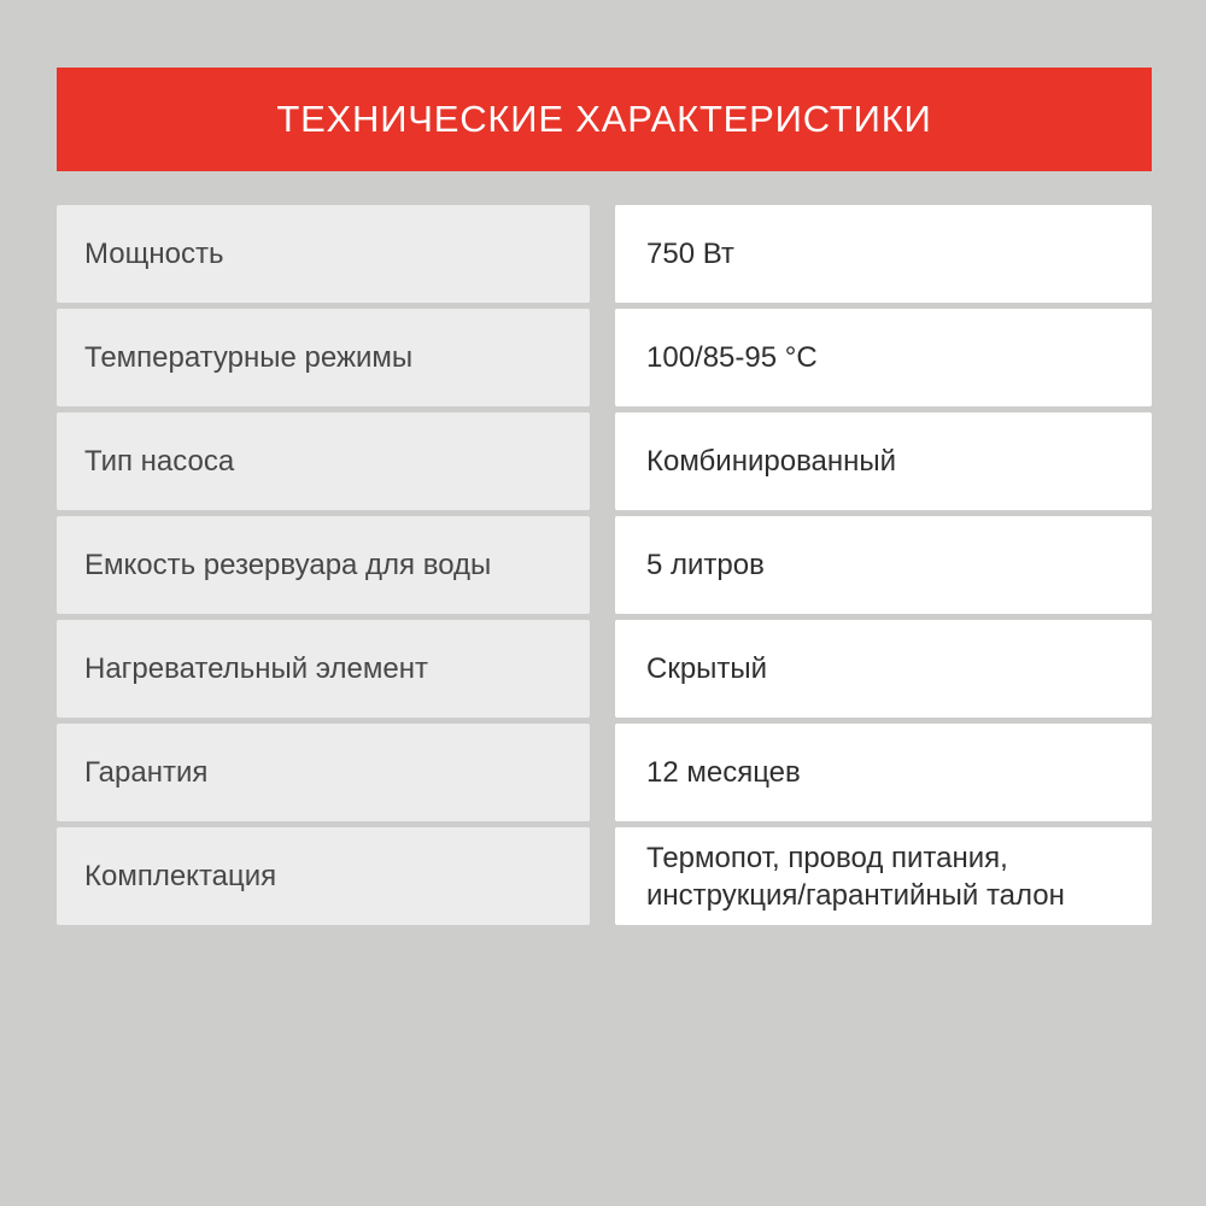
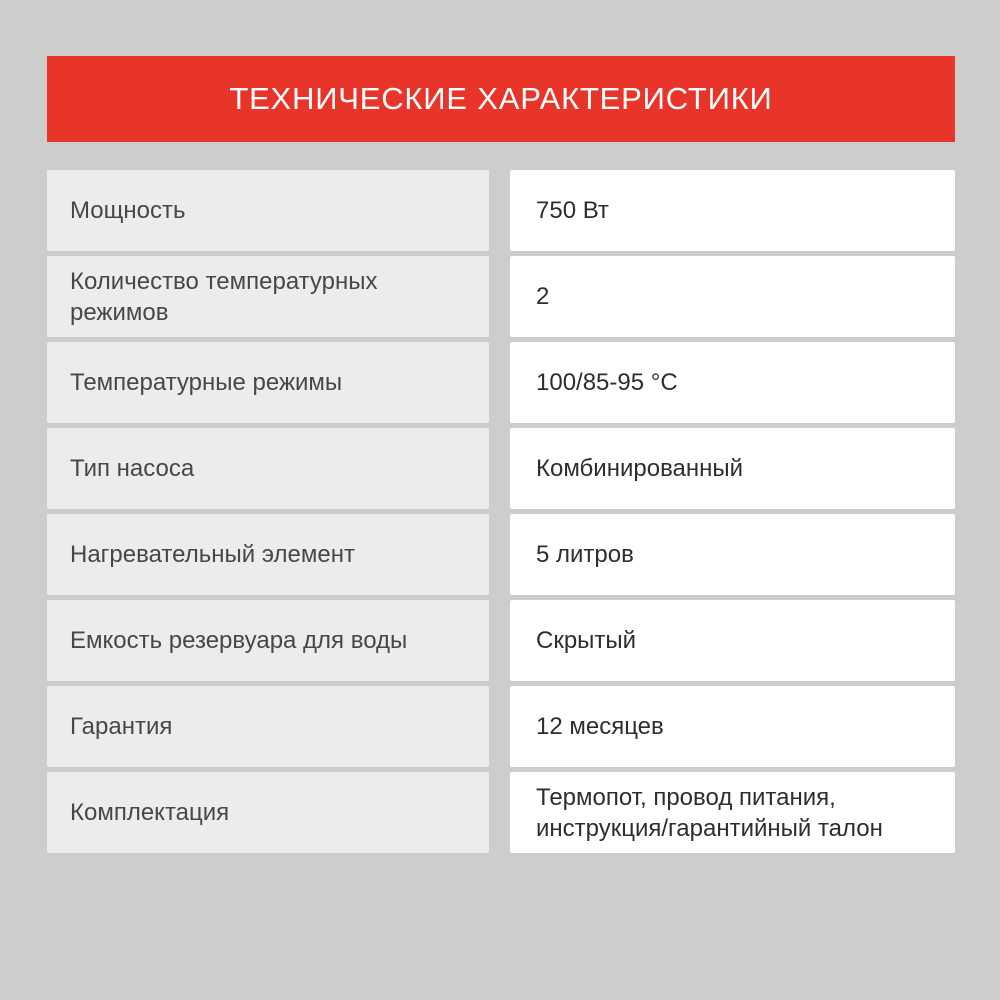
  ТЕХНИЧЕСКИЕ ХАРАКТЕРИСТИКИ
  Мощность
  750 Вт
+ Количество температурных режимов
+ 2
  Температурные режимы
  100/85-95 °C
  Тип насоса
  Комбинированный
- Емкость резервуара для воды
+ Нагревательный элемент
  5 литров
- Нагревательный элемент
+ Емкость резервуара для воды
  Скрытый
  Гарантия
  12 месяцев
  Комплектация
  Термопот, провод питания, инструкция/гарантийный талон
